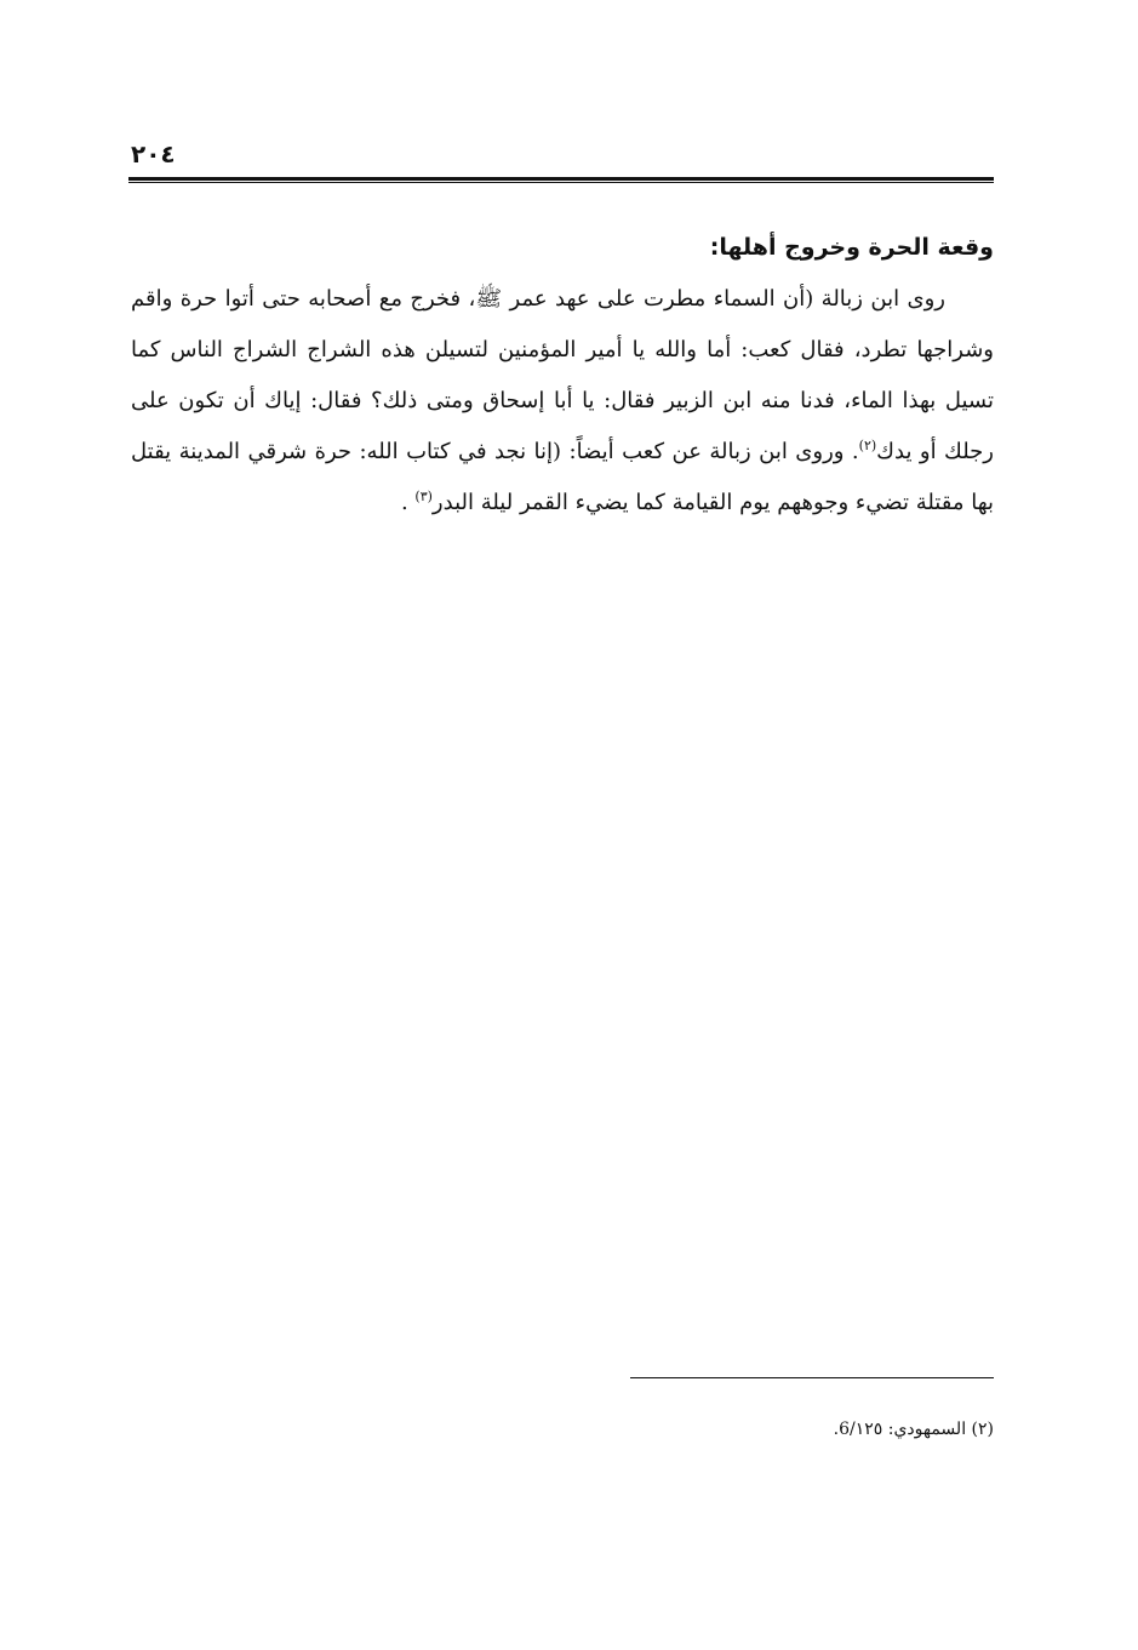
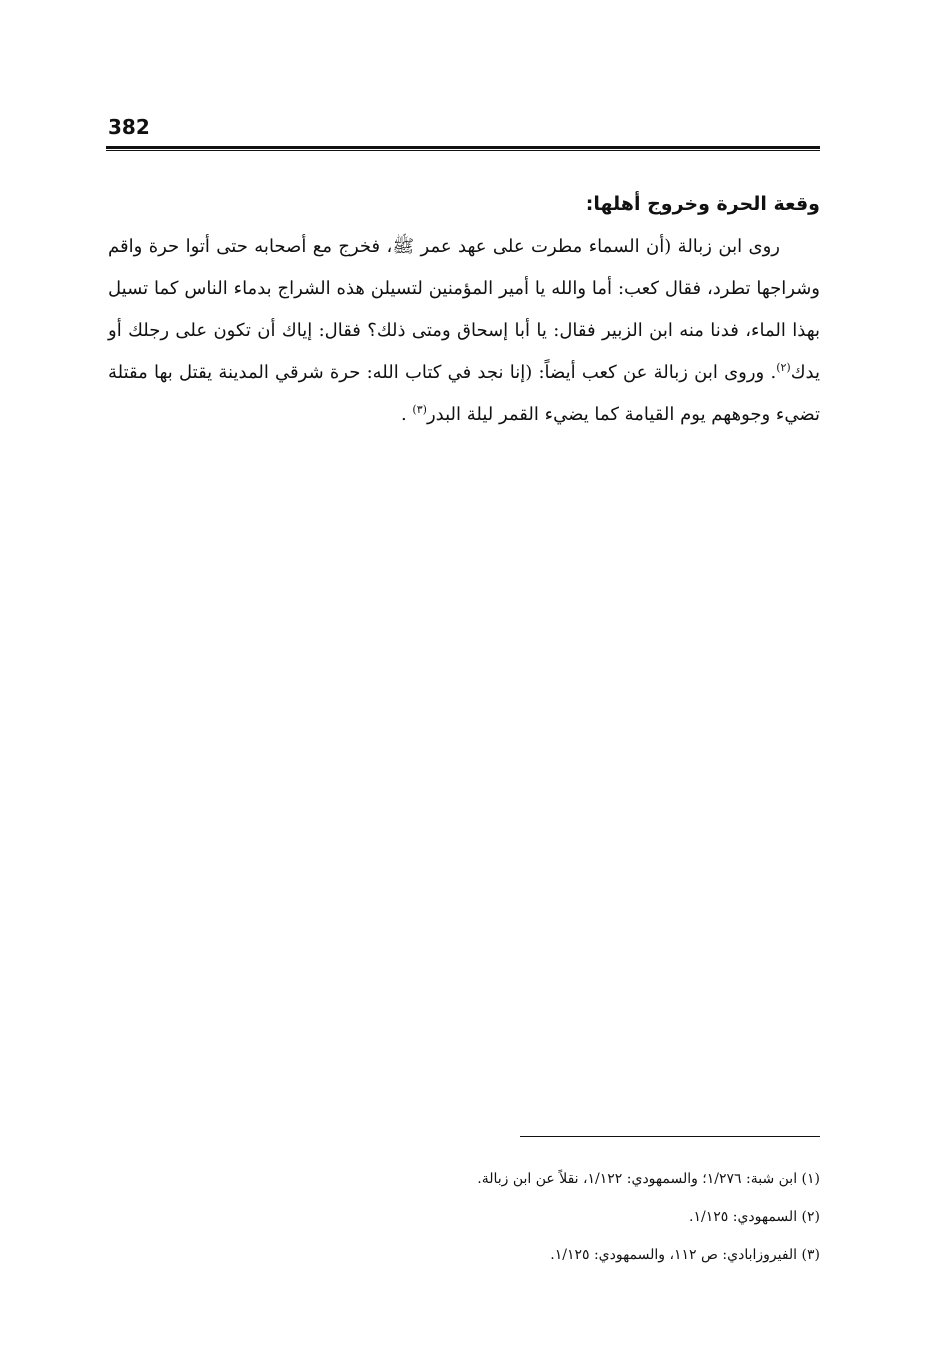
- ٢٠٤
+ 382
  وقعة الحرة وخروج أهلها:
- روى ابن زبالة (أن السماء مطرت على عهد عمر ﷺ، فخرج مع أصحابه حتى أتوا حرة واقم وشراجها تطرد، فقال كعب: أما والله يا أمير المؤمنين لتسيلن هذه الشراج الشراج الناس كما تسيل بهذا الماء، فدنا منه ابن الزبير فقال: يا أبا إسحاق ومتى ذلك؟ فقال: إياك أن تكون على رجلك أو يدك(٢). وروى ابن زبالة عن كعب أيضاً: (إنا نجد في كتاب الله: حرة شرقي المدينة يقتل بها مقتلة تضيء وجوههم يوم القيامة كما يضيء القمر ليلة البدر(٣) .
+ روى ابن زبالة (أن السماء مطرت على عهد عمر ﷺ، فخرج مع أصحابه حتى أتوا حرة واقم وشراجها تطرد، فقال كعب: أما والله يا أمير المؤمنين لتسيلن هذه الشراج بدماء الناس كما تسيل بهذا الماء، فدنا منه ابن الزبير فقال: يا أبا إسحاق ومتى ذلك؟ فقال: إياك أن تكون على رجلك أو يدك(٢). وروى ابن زبالة عن كعب أيضاً: (إنا نجد في كتاب الله: حرة شرقي المدينة يقتل بها مقتلة تضيء وجوههم يوم القيامة كما يضيء القمر ليلة البدر(٣) .
+ (١) ابن شبة: ١/٢٧٦؛ والسمهودي: ١/١٢٢، نقلاً عن ابن زبالة.
- (٢) السمهودي: 6/١٢٥.
+ (٢) السمهودي: ١/١٢٥.
+ (٣) الفيروزابادي: ص ١١٢، والسمهودي: ١/١٢٥.
